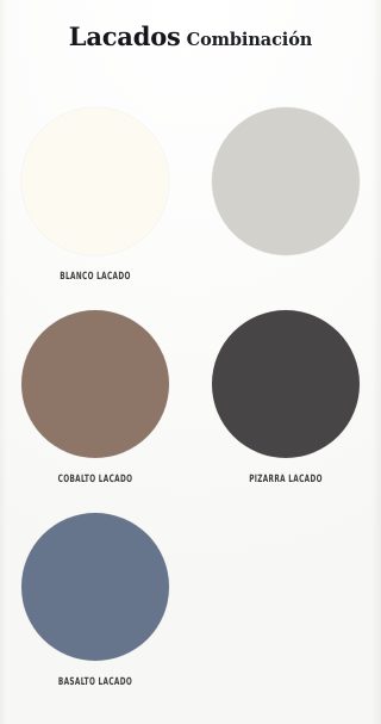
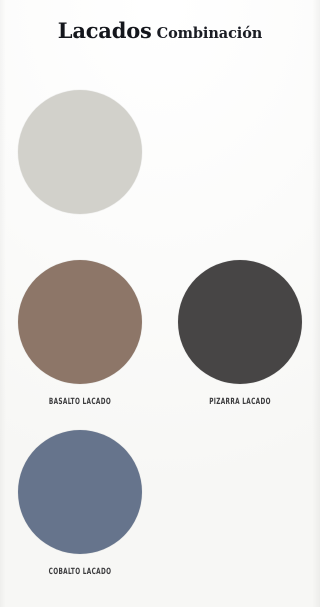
  Lacados Combinación
- BLANCO LACADO
- COBALTO LACADO
+ BASALTO LACADO
  PIZARRA LACADO
- BASALTO LACADO
+ COBALTO LACADO
